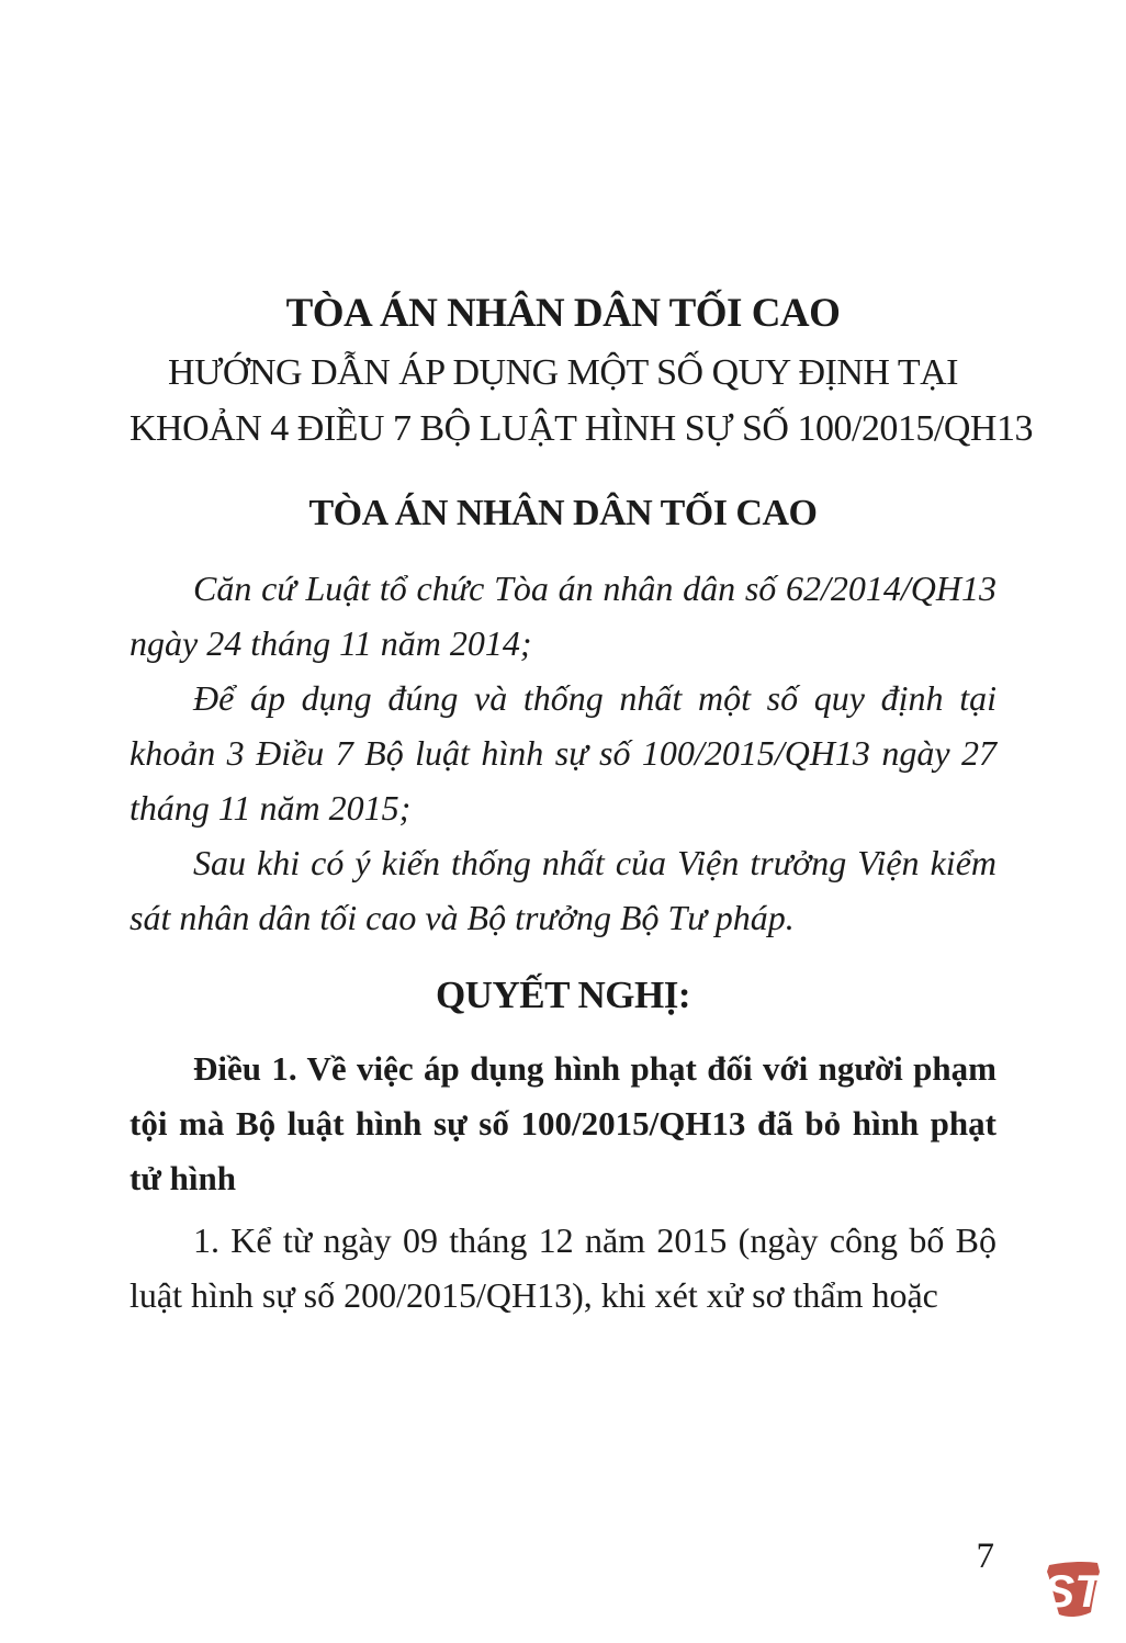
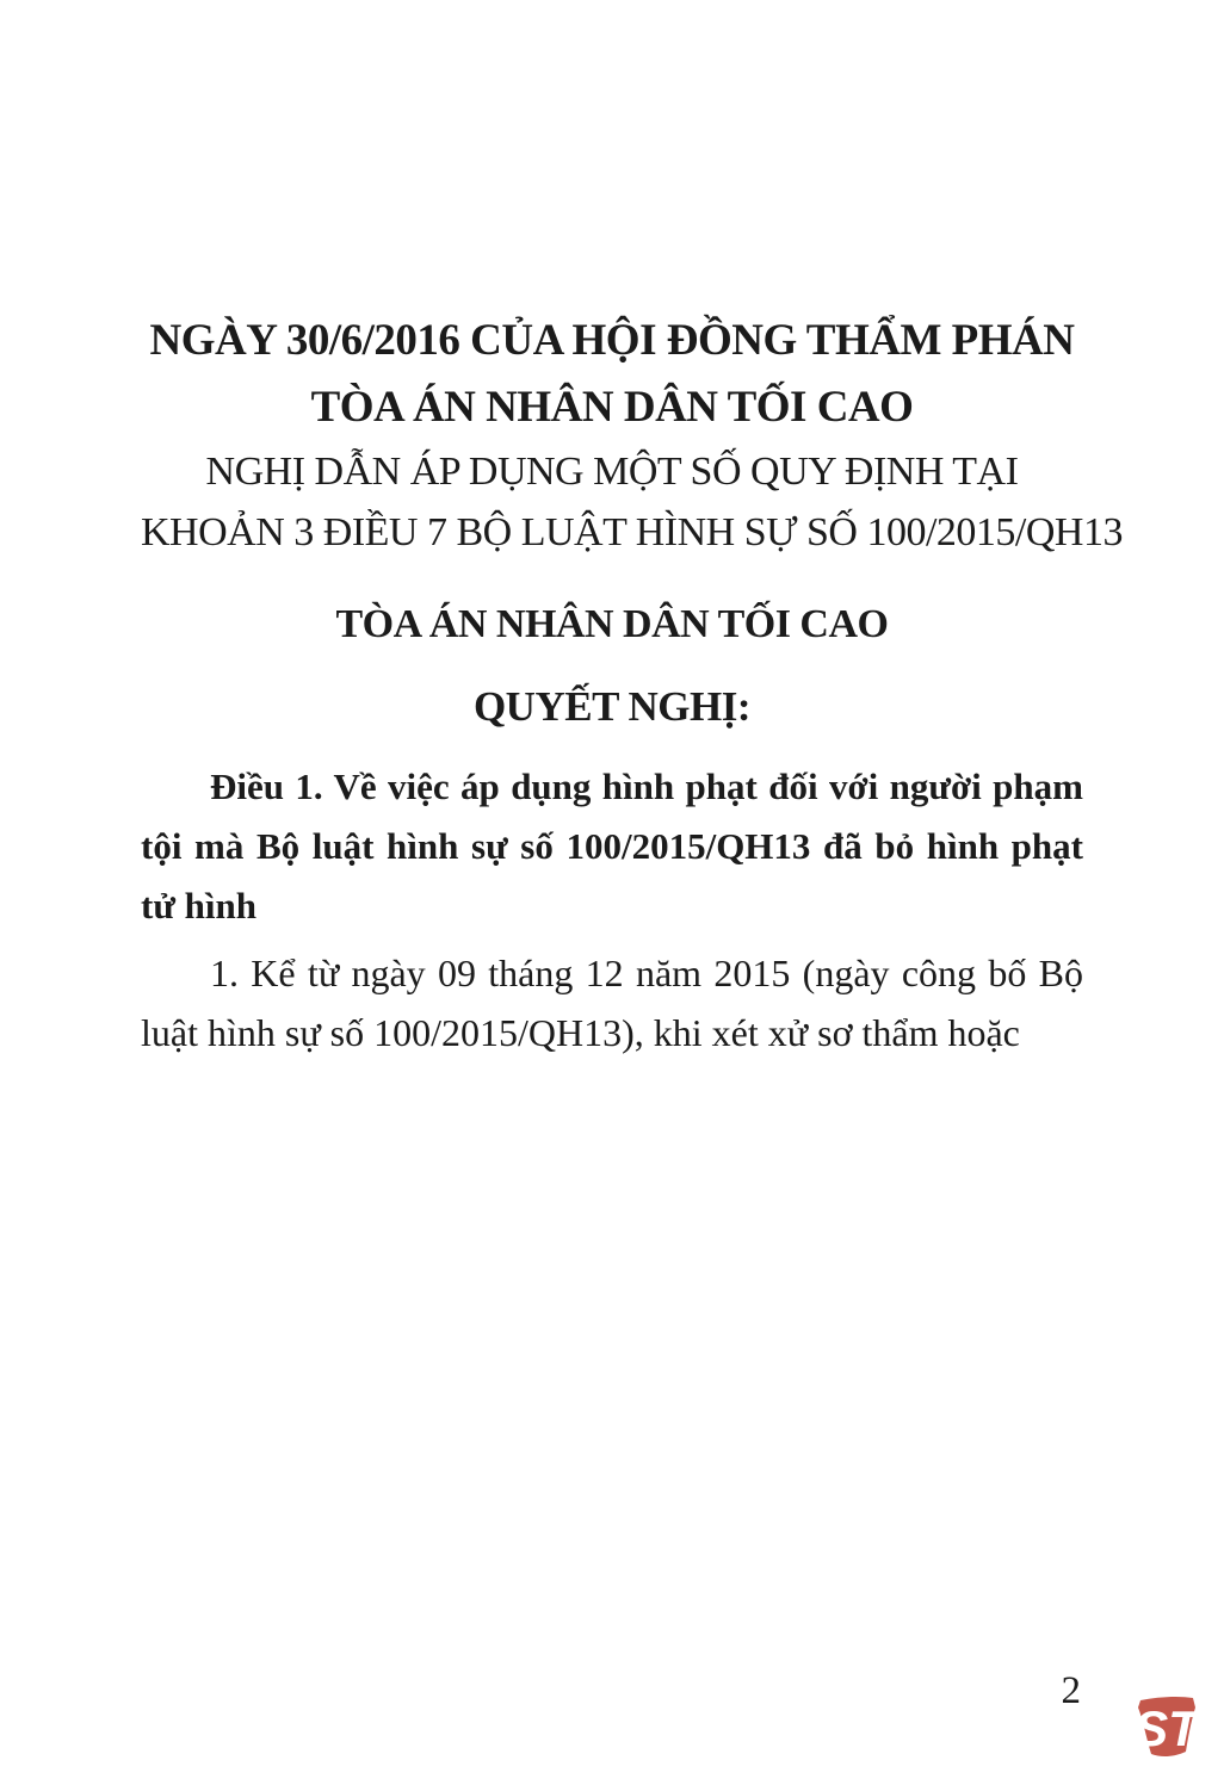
+ NGÀY 30/6/2016 CỦA HỘI ĐỒNG THẨM PHÁN
  TÒA ÁN NHÂN DÂN TỐI CAO
- HƯỚNG DẪN ÁP DỤNG MỘT SỐ QUY ĐỊNH TẠI
+ NGHỊ DẪN ÁP DỤNG MỘT SỐ QUY ĐỊNH TẠI
- KHOẢN 4 ĐIỀU 7 BỘ LUẬT HÌNH SỰ SỐ 100/2015/QH13
+ KHOẢN 3 ĐIỀU 7 BỘ LUẬT HÌNH SỰ SỐ 100/2015/QH13
  TÒA ÁN NHÂN DÂN TỐI CAO
- Căn cứ Luật tổ chức Tòa án nhân dân số 62/2014/QH13 ngày 24 tháng 11 năm 2014;
- Để áp dụng đúng và thống nhất một số quy định tại khoản 3 Điều 7 Bộ luật hình sự số 100/2015/QH13 ngày 27 tháng 11 năm 2015;
- Sau khi có ý kiến thống nhất của Viện trưởng Viện kiểm sát nhân dân tối cao và Bộ trưởng Bộ Tư pháp.
  QUYẾT NGHỊ:
  Điều 1. Về việc áp dụng hình phạt đối với người phạm tội mà Bộ luật hình sự số 100/2015/QH13 đã bỏ hình phạt tử hình
- 1. Kể từ ngày 09 tháng 12 năm 2015 (ngày công bố Bộ luật hình sự số 200/2015/QH13), khi xét xử sơ thẩm hoặc
+ 1. Kể từ ngày 09 tháng 12 năm 2015 (ngày công bố Bộ luật hình sự số 100/2015/QH13), khi xét xử sơ thẩm hoặc
- 7
+ 2
  ST
